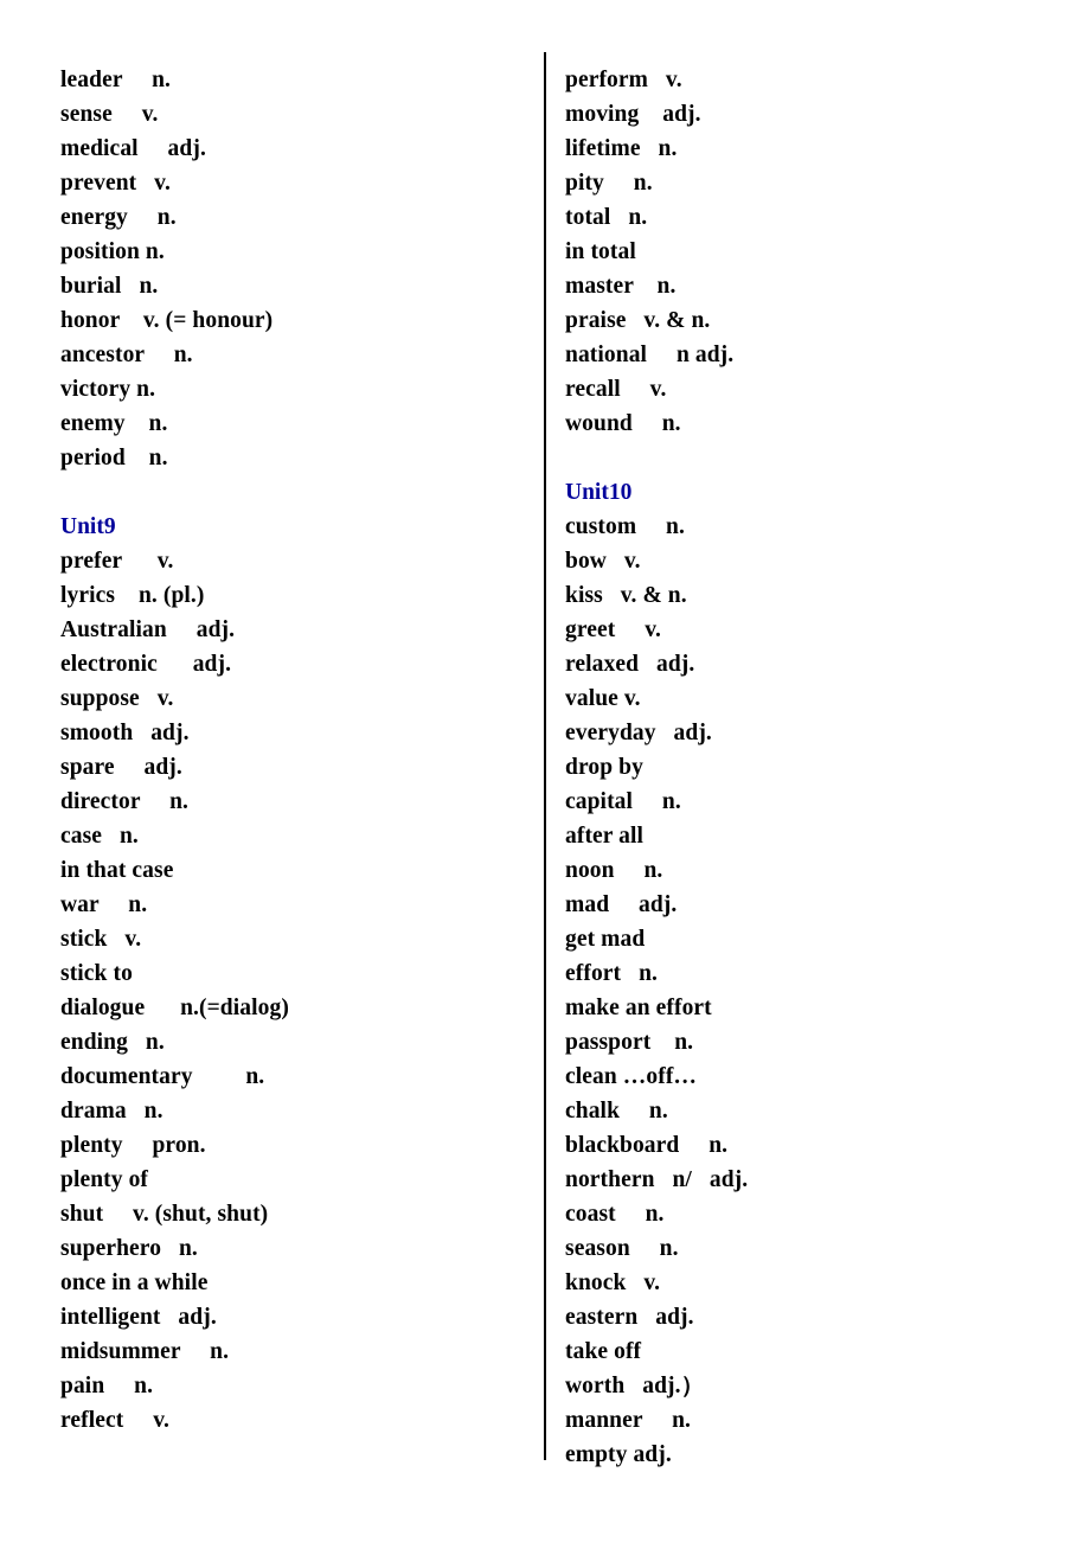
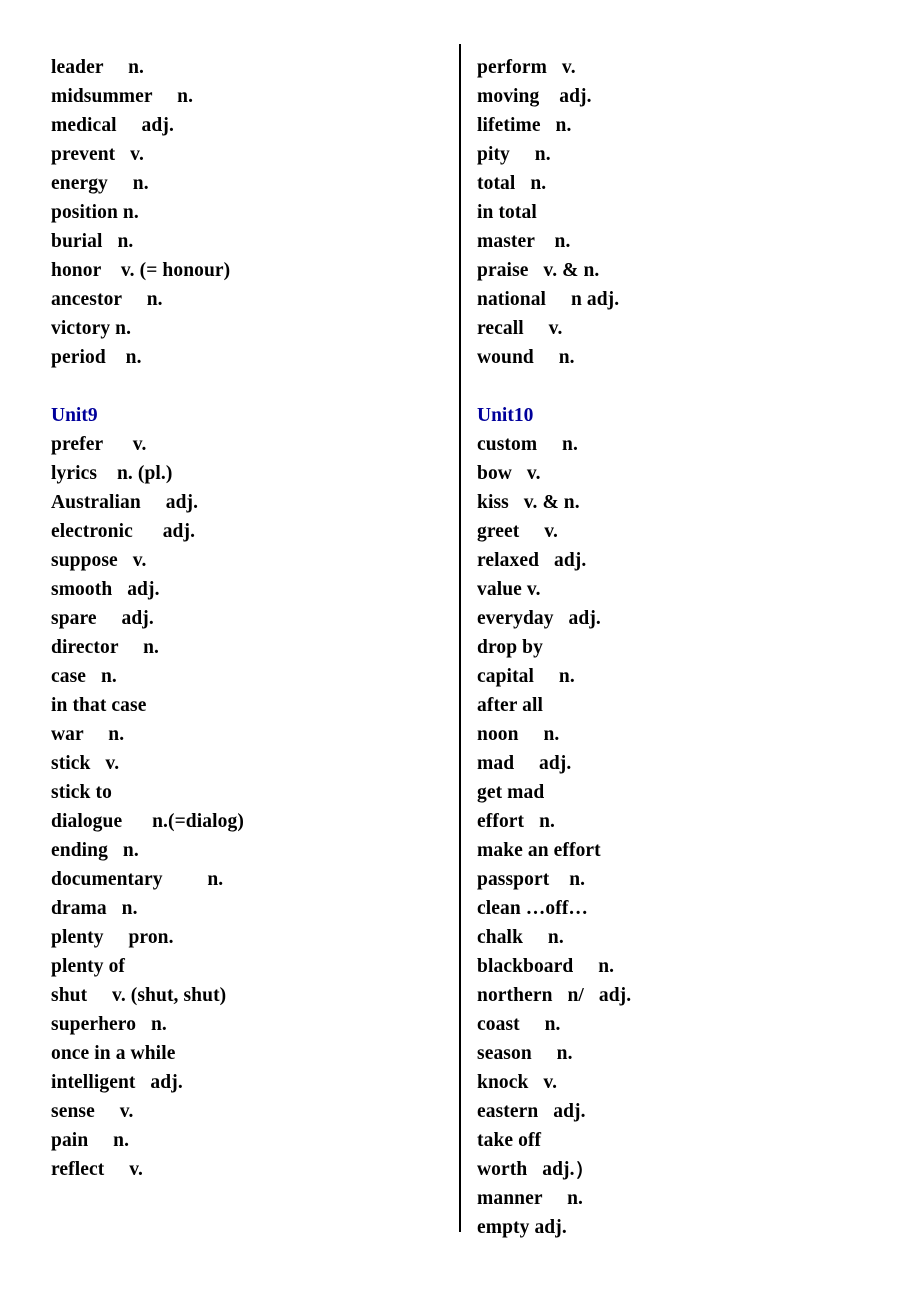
  leader n.
- sense v.
+ midsummer n.
  medical adj.
  prevent v.
  energy n.
  position n.
  burial n.
  honor v. (= honour)
  ancestor n.
  victory n.
- enemy n.
  period n.
  Unit9
  prefer v.
  lyrics n. (pl.)
  Australian adj.
  electronic adj.
  suppose v.
  smooth adj.
  spare adj.
  director n.
  case n.
  in that case
  war n.
  stick v.
  stick to
  dialogue n.(=dialog)
  ending n.
  documentary n.
  drama n.
  plenty pron.
  plenty of
  shut v. (shut, shut)
  superhero n.
  once in a while
  intelligent adj.
- midsummer n.
+ sense v.
  pain n.
  reflect v.
  perform v.
  moving adj.
  lifetime n.
  pity n.
  total n.
  in total
  master n.
  praise v. & n.
  national n adj.
  recall v.
  wound n.
  Unit10
  custom n.
  bow v.
  kiss v. & n.
  greet v.
  relaxed adj.
  value v.
  everyday adj.
  drop by
  capital n.
  after all
  noon n.
  mad adj.
  get mad
  effort n.
  make an effort
  passport n.
  clean …off…
  chalk n.
  blackboard n.
  northern n/ adj.
  coast n.
  season n.
  knock v.
  eastern adj.
  take off
  worth adj.）
  manner n.
  empty adj.
